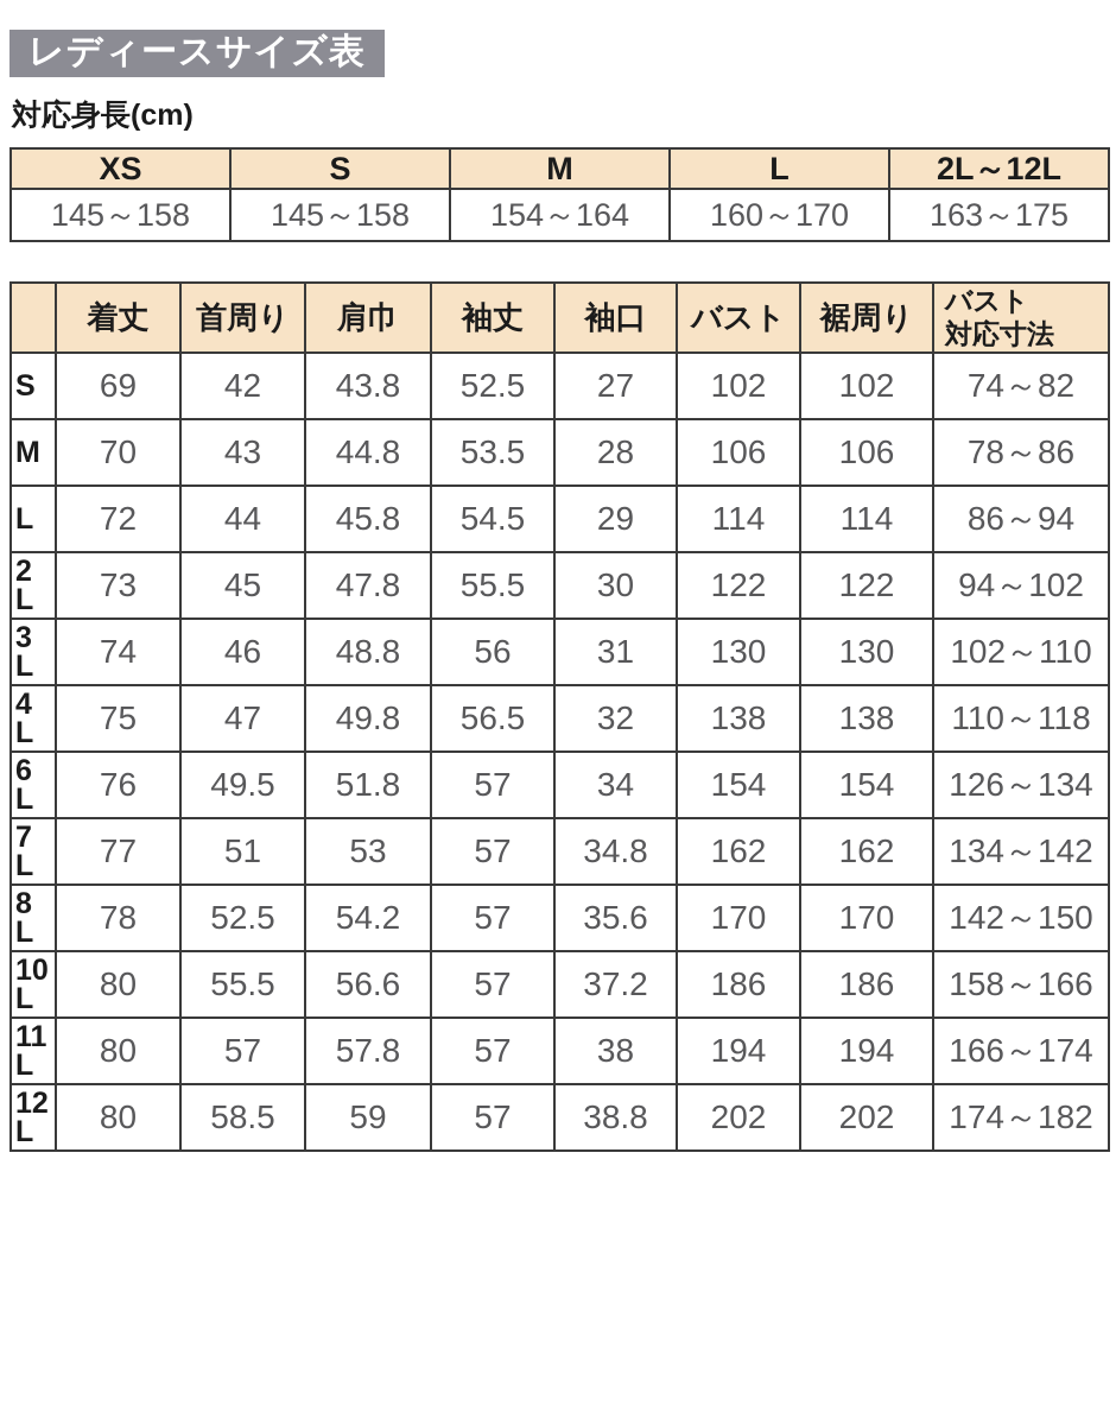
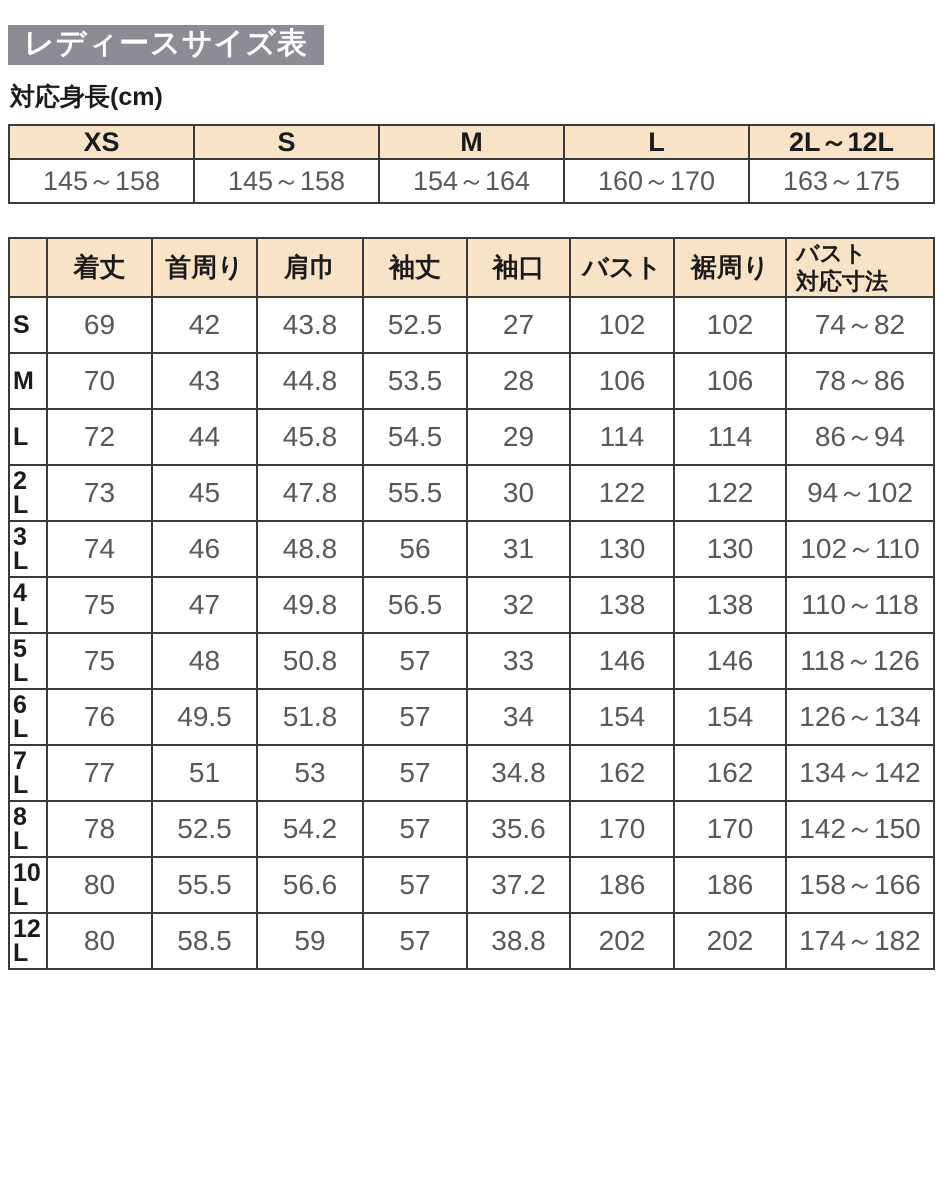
  レディースサイズ表
  対応身長(cm)
  XS	S	M	L	2L～12L
  145～158	145～158	154～164	160～170	163～175
  	着丈	首周り	肩巾	袖丈	袖口	バスト	裾周り	バスト 対応寸法
  S	69	42	43.8	52.5	27	102	102	74～82
  M	70	43	44.8	53.5	28	106	106	78～86
  L	72	44	45.8	54.5	29	114	114	86～94
  2L	73	45	47.8	55.5	30	122	122	94～102
  3L	74	46	48.8	56	31	130	130	102～110
  4L	75	47	49.8	56.5	32	138	138	110～118
+ 5L	75	48	50.8	57	33	146	146	118～126
  6L	76	49.5	51.8	57	34	154	154	126～134
  7L	77	51	53	57	34.8	162	162	134～142
  8L	78	52.5	54.2	57	35.6	170	170	142～150
  10L	80	55.5	56.6	57	37.2	186	186	158～166
- 11L	80	57	57.8	57	38	194	194	166～174
  12L	80	58.5	59	57	38.8	202	202	174～182
